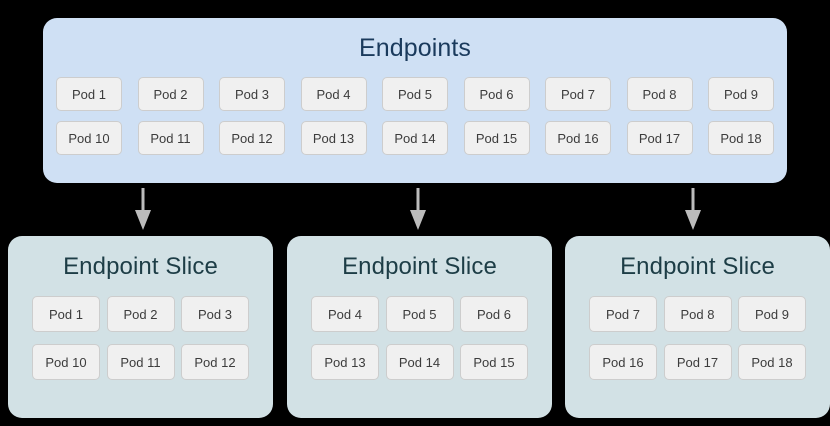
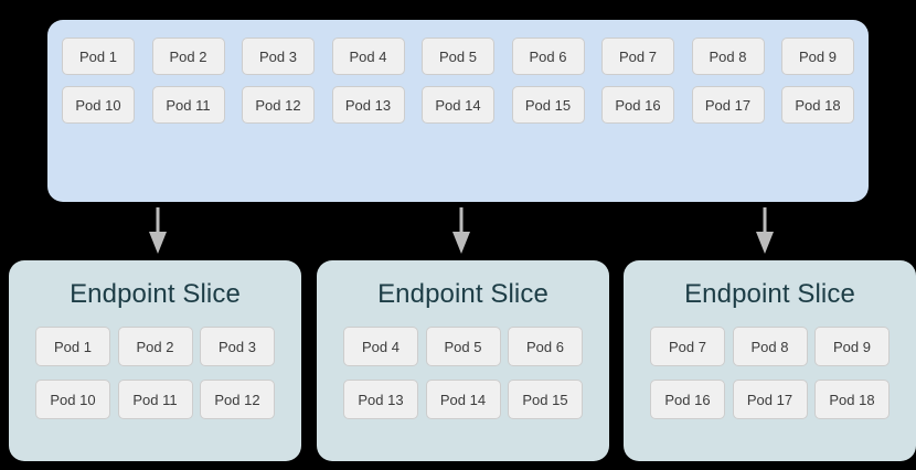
- Endpoints
  Pod 1
  Pod 2
  Pod 3
  Pod 4
  Pod 5
  Pod 6
  Pod 7
  Pod 8
  Pod 9
  Pod 10
  Pod 11
  Pod 12
  Pod 13
  Pod 14
  Pod 15
  Pod 16
  Pod 17
  Pod 18
  Endpoint Slice
  Pod 1
  Pod 2
  Pod 3
  Pod 10
  Pod 11
  Pod 12
  Endpoint Slice
  Pod 4
  Pod 5
  Pod 6
  Pod 13
  Pod 14
  Pod 15
  Endpoint Slice
  Pod 7
  Pod 8
  Pod 9
  Pod 16
  Pod 17
  Pod 18
